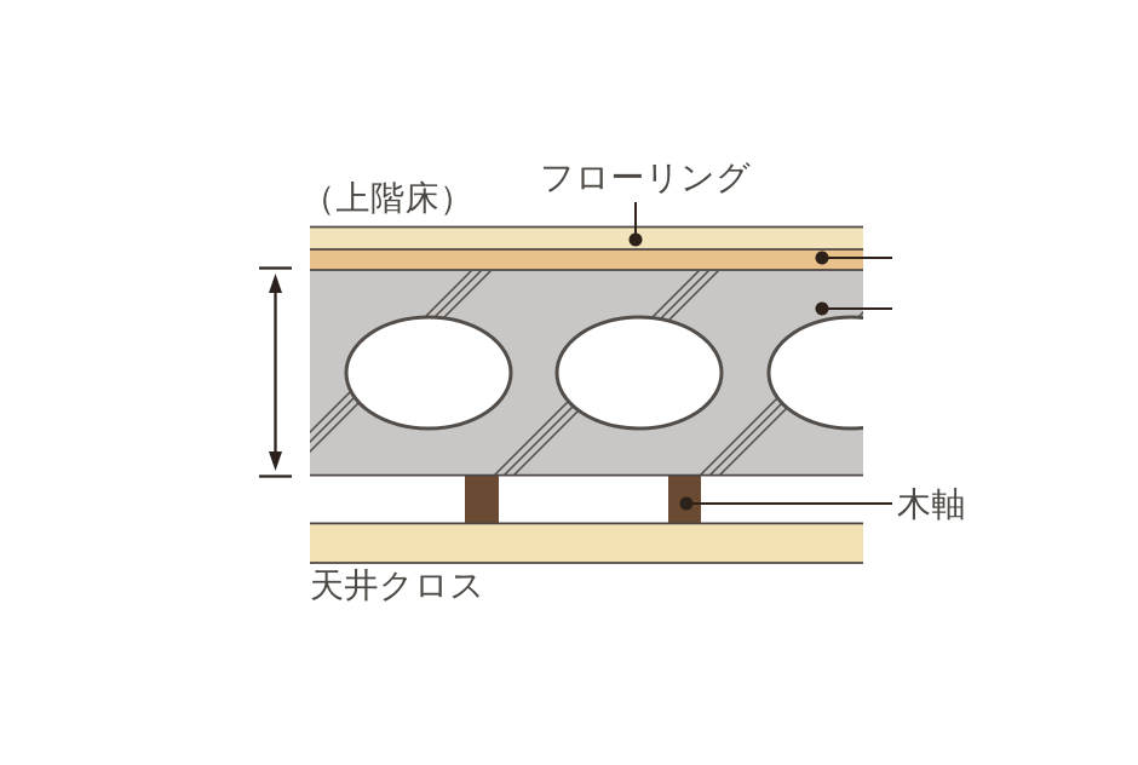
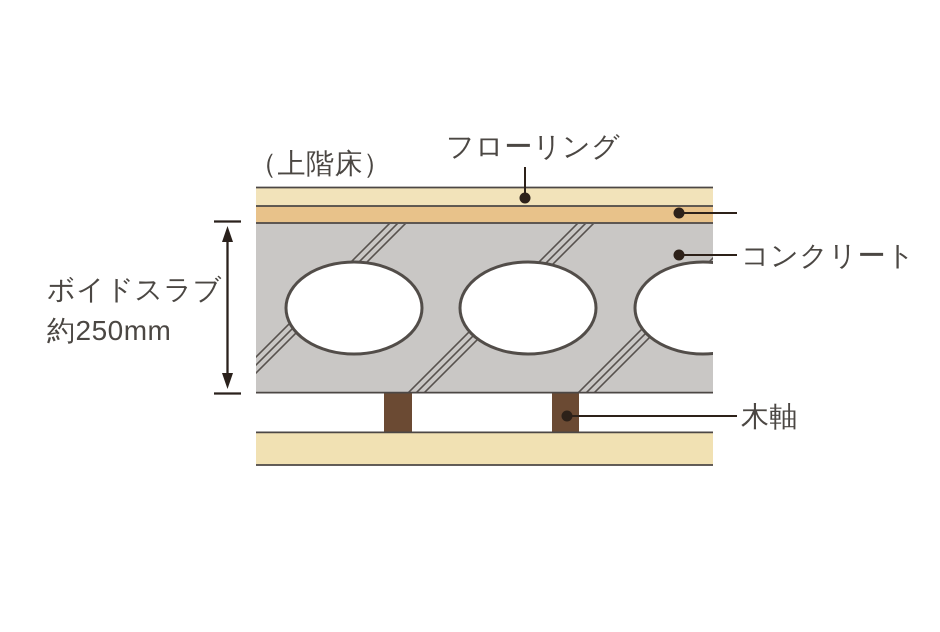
  （上階床）
  フローリング
+ コンクリート
+ ボイドスラブ
+ 約250mm
  木軸
- 天井クロス
